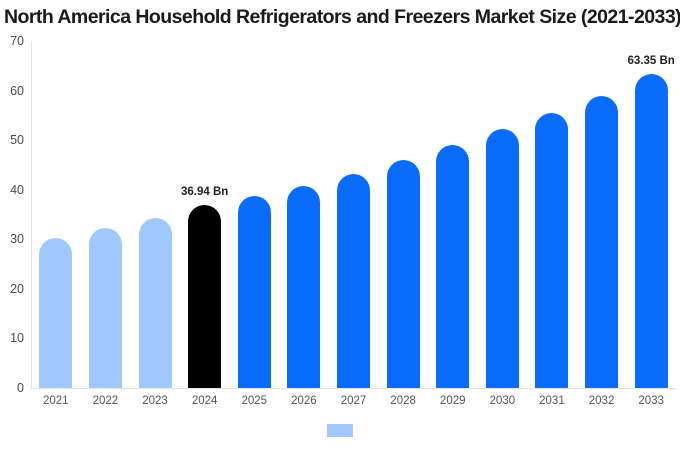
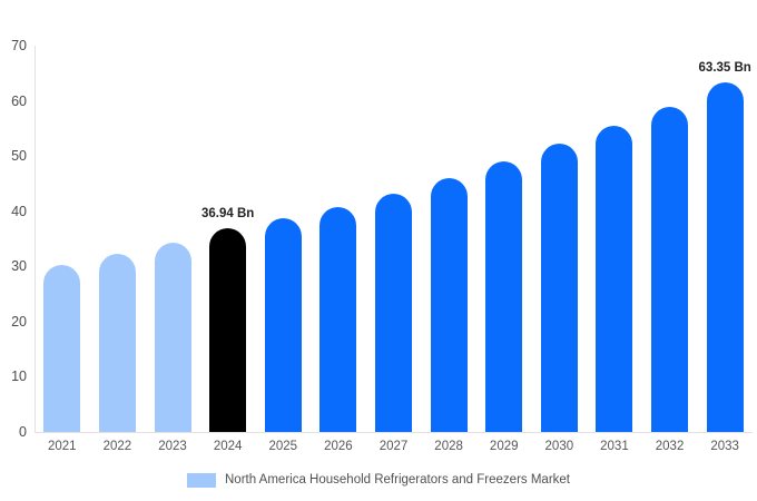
- North America Household Refrigerators and Freezers Market Size (2021-2033)
  70
  60
  50
  40
  30
  20
  10
  0
  36.94 Bn
  63.35 Bn
  2021
  2022
  2023
  2024
  2025
  2026
  2027
  2028
  2029
  2030
  2031
  2032
  2033
+ North America Household Refrigerators and Freezers Market
